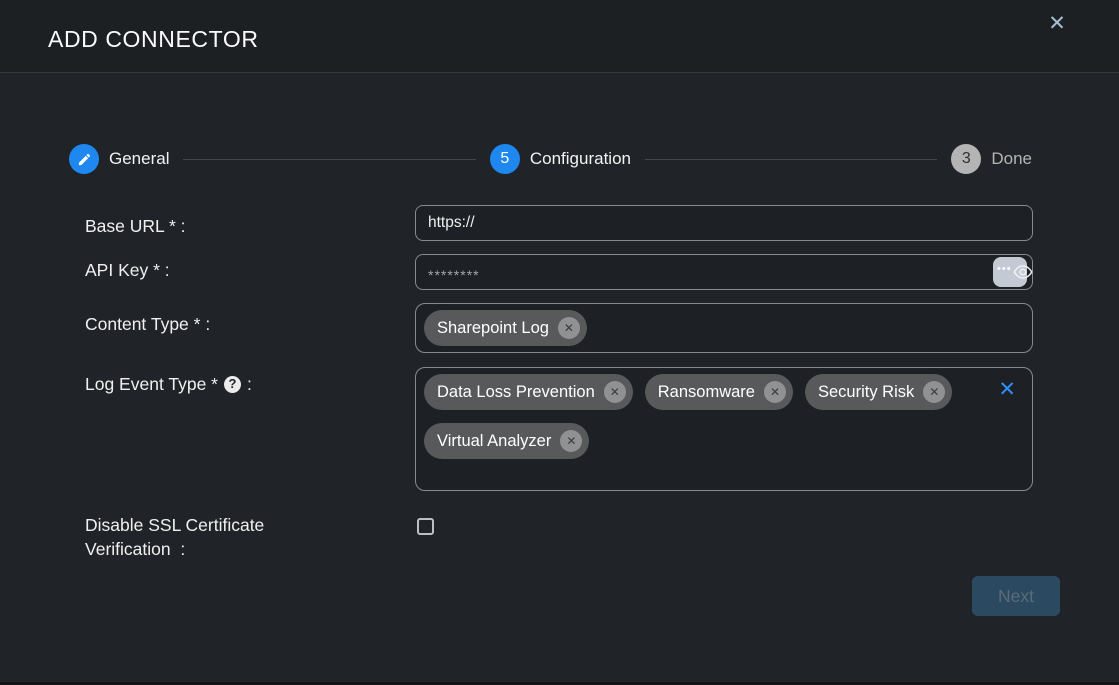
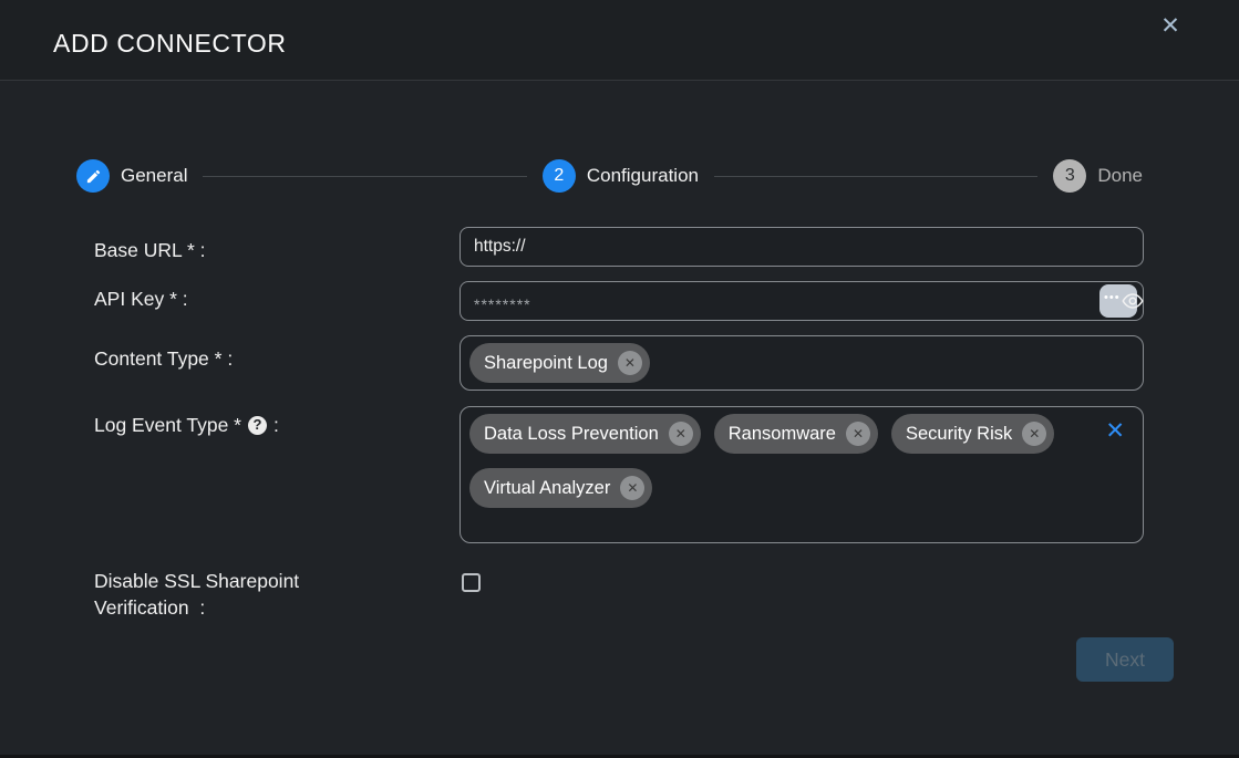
  ADD CONNECTOR
  ✕
  General
- 5
+ 2
  Configuration
  3
  Done
  Base URL * :
  https://
  API Key * :
  ********
  •••
  Content Type * :
  Sharepoint Log
  ✕
  Log Event Type *
  ?
  :
  Data Loss Prevention
  ✕
  Ransomware
  ✕
  Security Risk
  ✕
  Virtual Analyzer
  ✕
  ✕
- Disable SSL Certificate Verification :
+ Disable SSL Sharepoint Verification :
  Next
